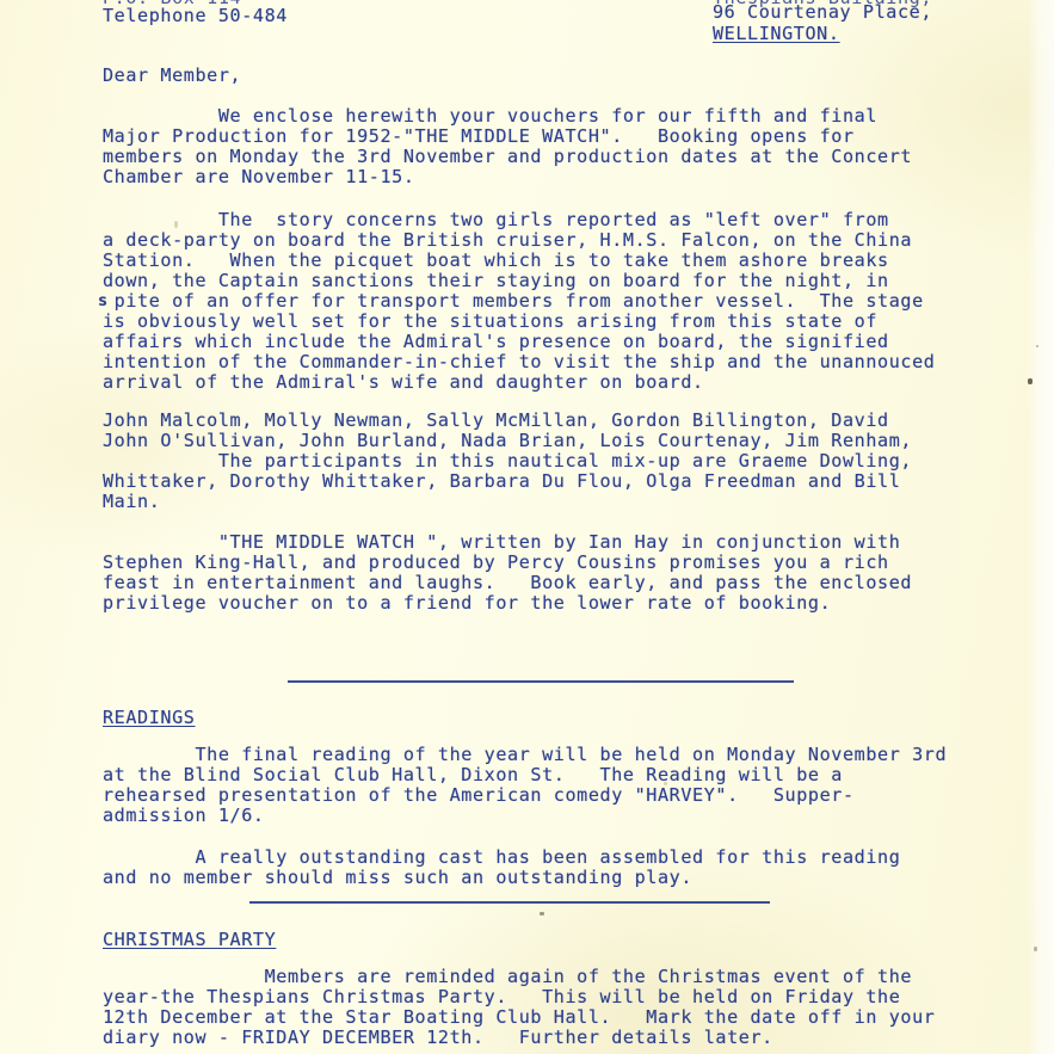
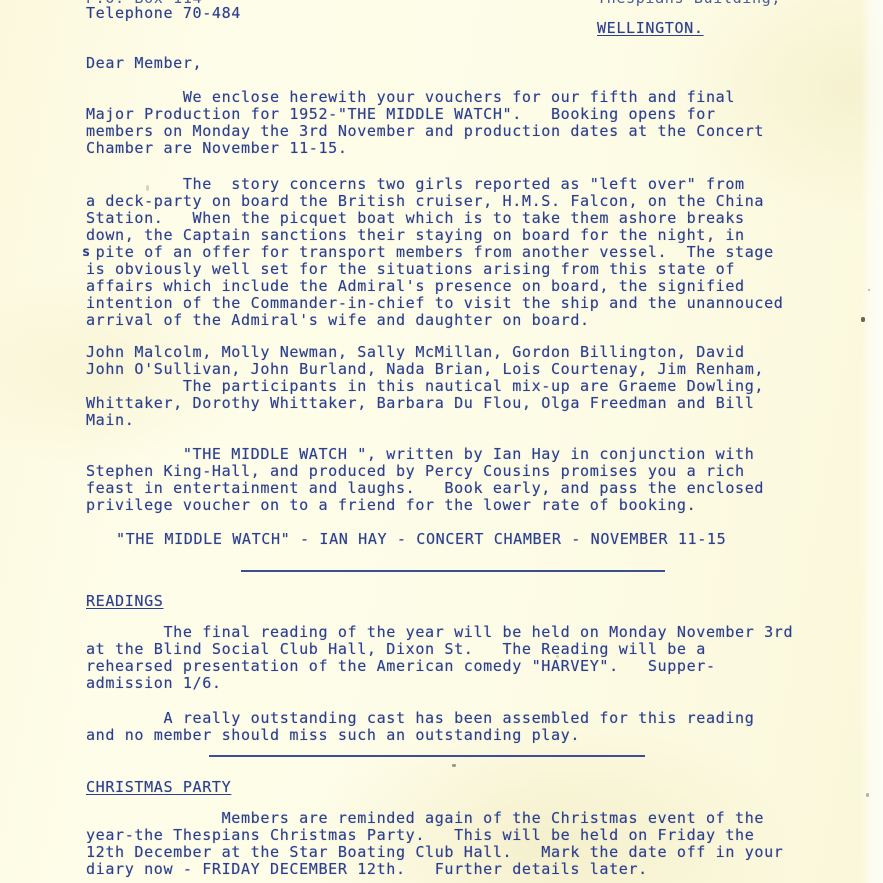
- Telephone 50-484
+ Telephone 70-484
- 96 Courtenay Place,
  WELLINGTON.
  Dear Member,
  We enclose herewith your vouchers for our fifth and final
  Major Production for 1952-"THE MIDDLE WATCH". Booking opens for
  members on Monday the 3rd November and production dates at the Concert
  Chamber are November 11-15.
  The story concerns two girls reported as "left over" from
  a deck-party on board the British cruiser, H.M.S. Falcon, on the China
  Station. When the picquet boat which is to take them ashore breaks
  down, the Captain sanctions their staying on board for the night, in
  s
  pite of an offer for transport members from another vessel. The stage
  is obviously well set for the situations arising from this state of
  affairs which include the Admiral's presence on board, the signified
  intention of the Commander-in-chief to visit the ship and the unannouced
  arrival of the Admiral's wife and daughter on board.
  John Malcolm, Molly Newman, Sally McMillan, Gordon Billington, David
  John O'Sullivan, John Burland, Nada Brian, Lois Courtenay, Jim Renham,
  The participants in this nautical mix-up are Graeme Dowling,
  Whittaker, Dorothy Whittaker, Barbara Du Flou, Olga Freedman and Bill
  Main.
  "THE MIDDLE WATCH ", written by Ian Hay in conjunction with
  Stephen King-Hall, and produced by Percy Cousins promises you a rich
  feast in entertainment and laughs. Book early, and pass the enclosed
  privilege voucher on to a friend for the lower rate of booking.
+ "THE MIDDLE WATCH" - IAN HAY - CONCERT CHAMBER - NOVEMBER 11-15
  READINGS
  The final reading of the year will be held on Monday November 3rd
  at the Blind Social Club Hall, Dixon St. The Reading will be a
  rehearsed presentation of the American comedy "HARVEY". Supper-
  admission 1/6.
  A really outstanding cast has been assembled for this reading
  and no member should miss such an outstanding play.
  CHRISTMAS PARTY
  Members are reminded again of the Christmas event of the
  year-the Thespians Christmas Party. This will be held on Friday the
  12th December at the Star Boating Club Hall. Mark the date off in your
  diary now - FRIDAY DECEMBER 12th. Further details later.
